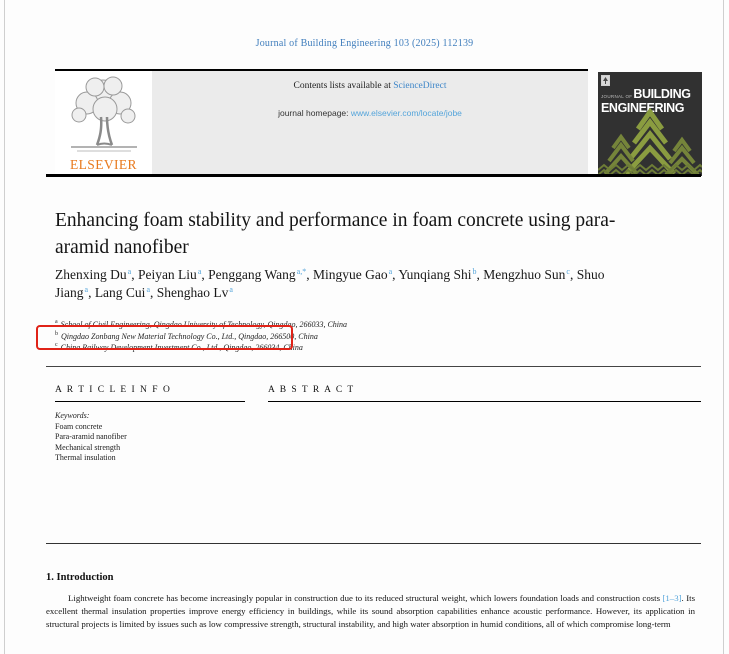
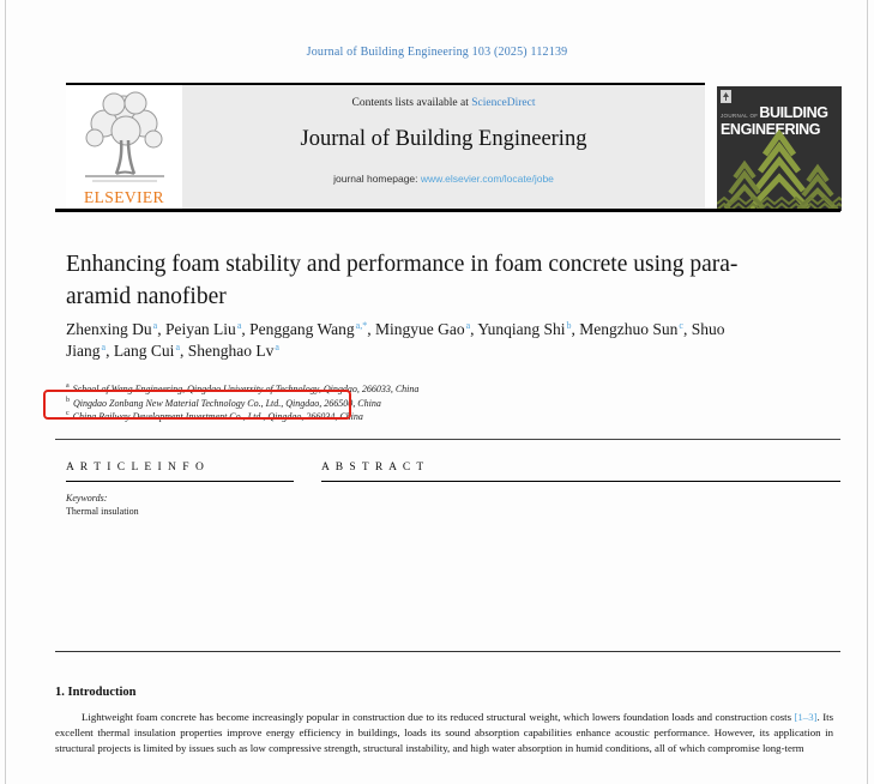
  Journal of Building Engineering 103 (2025) 112139
  ELSEVIER
  Contents lists available at ScienceDirect
+ Journal of Building Engineering
  journal homepage: www.elsevier.com/locate/jobe
  ENGINEERING
  Enhancing foam stability and performance in foam concrete using para-aramid nanofiber
  Zhenxing Dua, Peiyan Liua, Penggang Wanga,*, Mingyue Gaoa, Yunqiang Shib, Mengzhuo Sunc, Shuo Jianga, Lang Cuia, Shenghao Lva
- School of Civil Engineering, Qingdao University of Technology, Qingdao, 266033, China
+ School of Wang Engineering, Qingdao University of Technology, Qingdao, 266033, China
  Qingdao Zonbang New Material Technology Co., Ltd., Qingdao, 266500, China
  China Railway Development Investment Co., Ltd., Qingdao, 266034, China
  A R T I C L E I N F O
  Keywords:
- Foam concrete
- Para-aramid nanofiber
- Mechanical strength
  Thermal insulation
  A B S T R A C T
  1. Introduction
- Lightweight foam concrete has become increasingly popular in construction due to its reduced structural weight, which lowers foundation loads and construction costs [1–3]. Its excellent thermal insulation properties improve energy efficiency in buildings, while its sound absorption capabilities enhance acoustic performance. However, its application in structural projects is limited by issues such as low compressive strength, structural instability, and high water absorption in humid conditions, all of which compromise long-term
+ Lightweight foam concrete has become increasingly popular in construction due to its reduced structural weight, which lowers foundation loads and construction costs [1–3]. Its excellent thermal insulation properties improve energy efficiency in buildings, loads its sound absorption capabilities enhance acoustic performance. However, its application in structural projects is limited by issues such as low compressive strength, structural instability, and high water absorption in humid conditions, all of which compromise long-term
